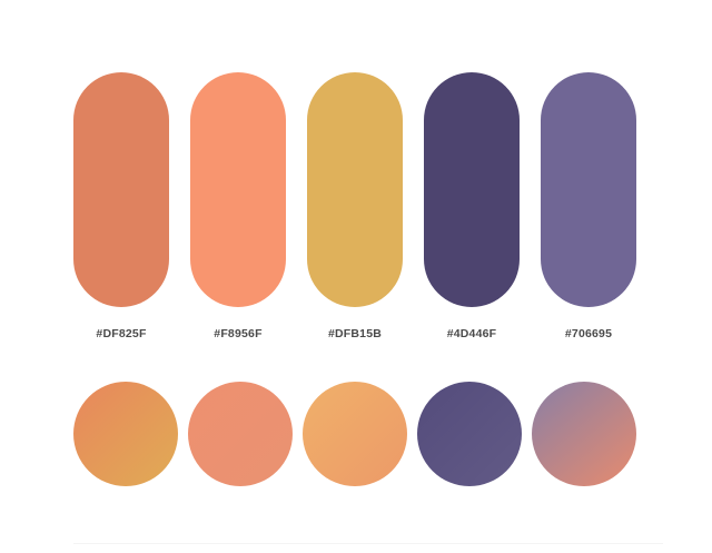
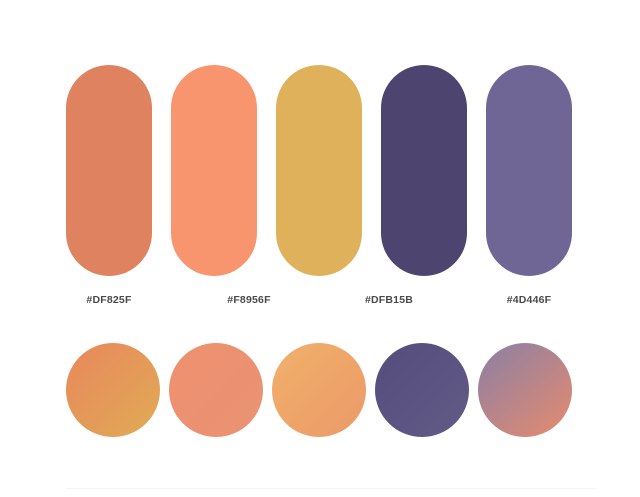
  #DF825F
  #F8956F
  #DFB15B
  #4D446F
- #706695
